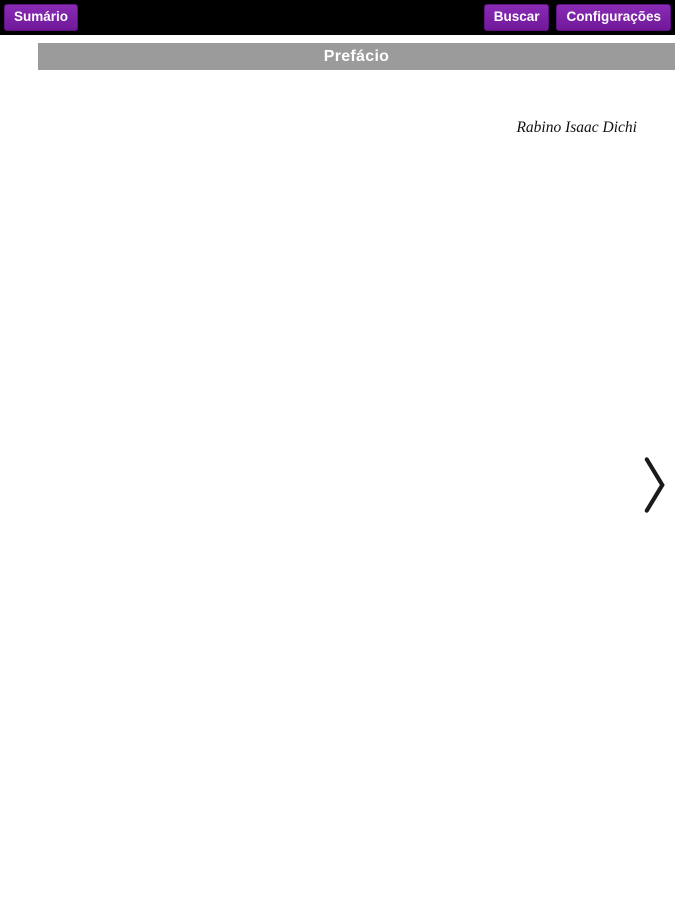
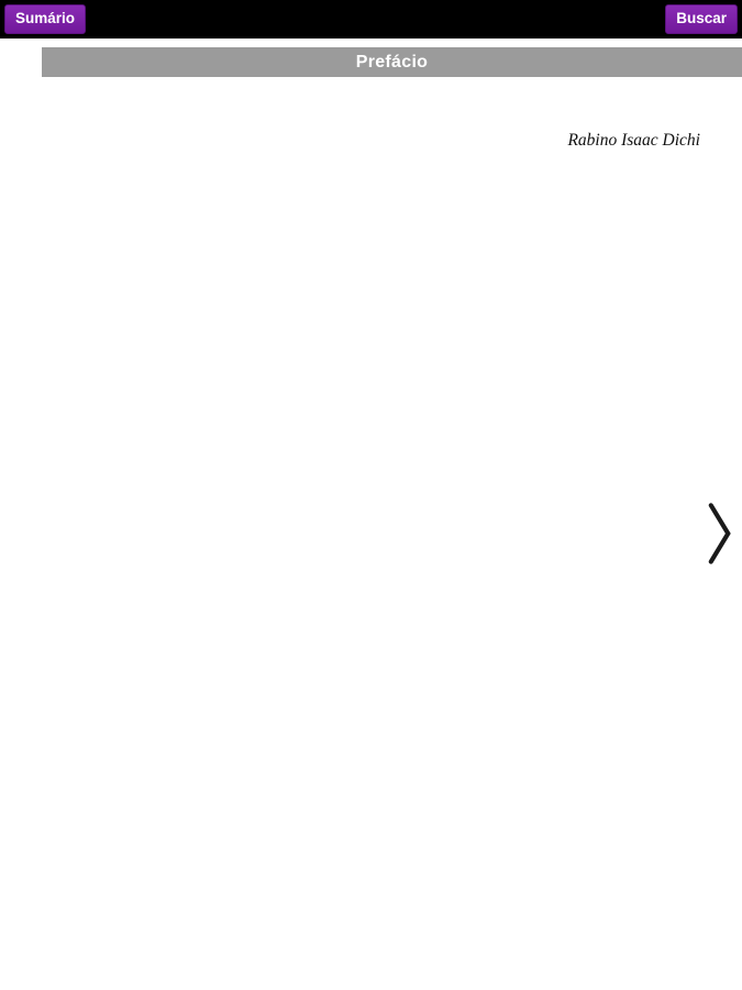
  Sumário
  Buscar
- Configurações
  Prefácio
  Rabino Isaac Dichi
